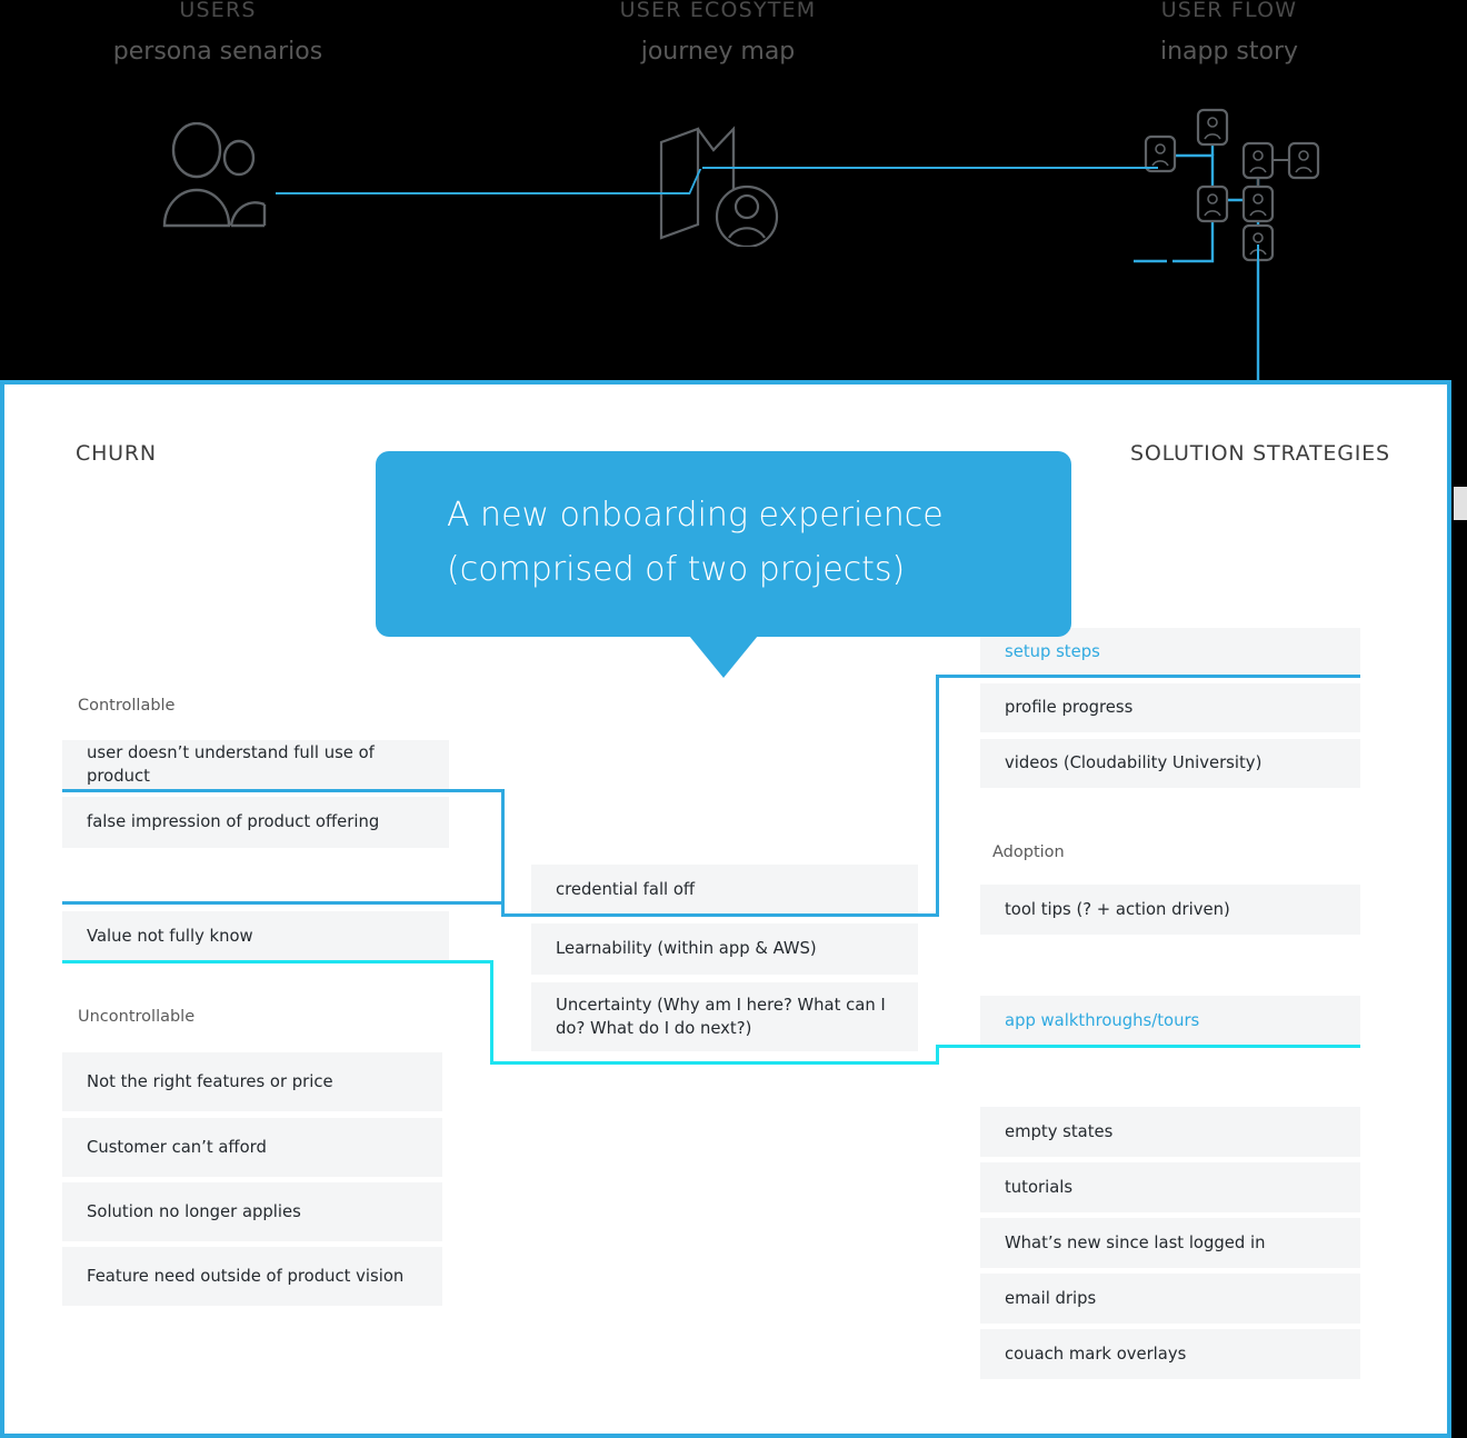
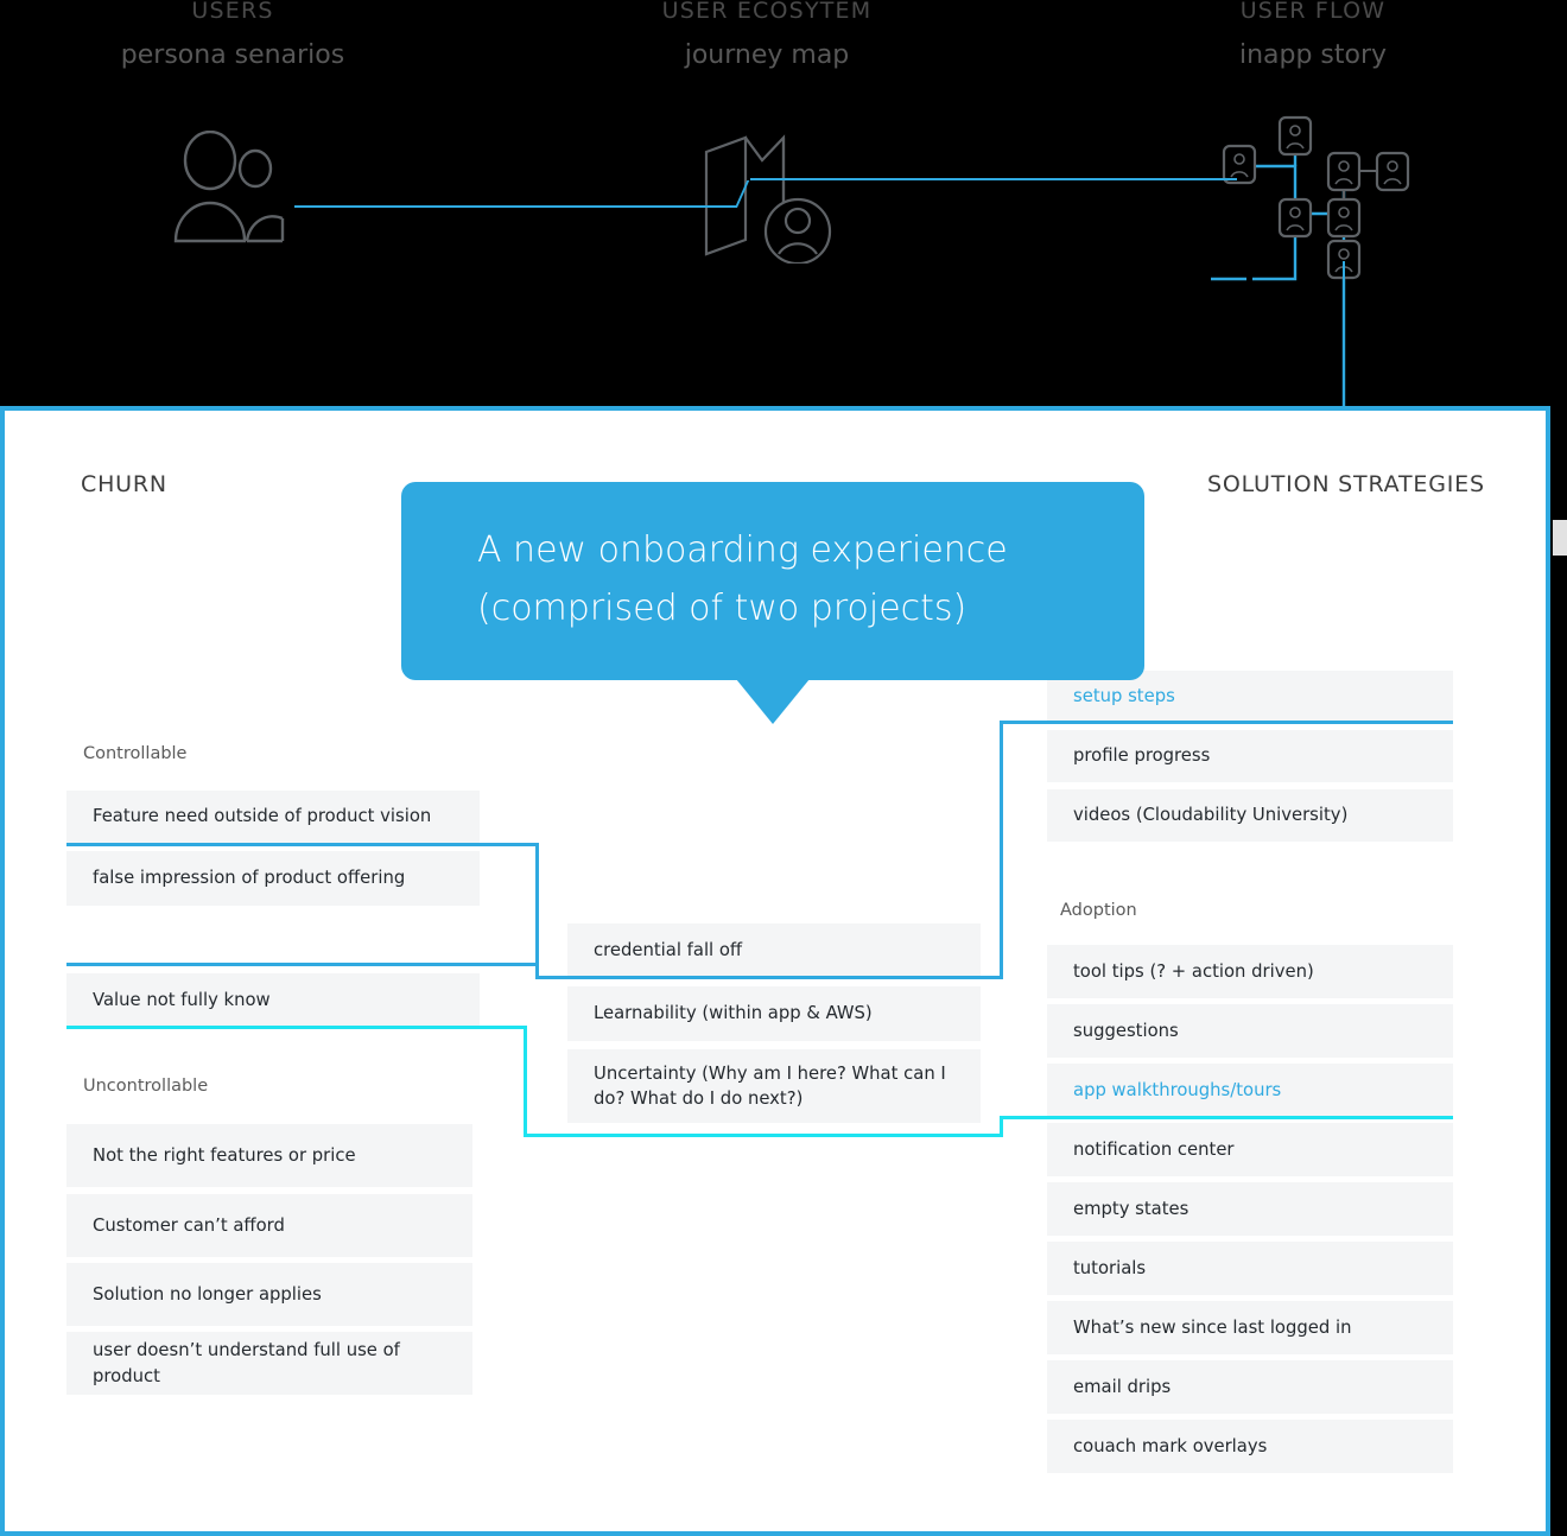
  USERS
  persona senarios
  USER ECOSYTEM
  journey map
  USER FLOW
  inapp story
  CHURN
  SOLUTION STRATEGIES
  Controllable
- user doesn’t understand full use of product
+ Feature need outside of product vision
  false impression of product offering
  Value not fully know
  Uncontrollable
  Not the right features or price
  Customer can’t afford
  Solution no longer applies
- Feature need outside of product vision
+ user doesn’t understand full use of product
  credential fall off
  Learnability (within app & AWS)
  Uncertainty (Why am I here? What can I do? What do I do next?)
  setup steps
  profile progress
  videos (Cloudability University)
  Adoption
  tool tips (? + action driven)
+ suggestions
  app walkthroughs/tours
+ notification center
  empty states
  tutorials
  What’s new since last logged in
  email drips
  couach mark overlays
  A new onboarding experience
  (comprised of two projects)
